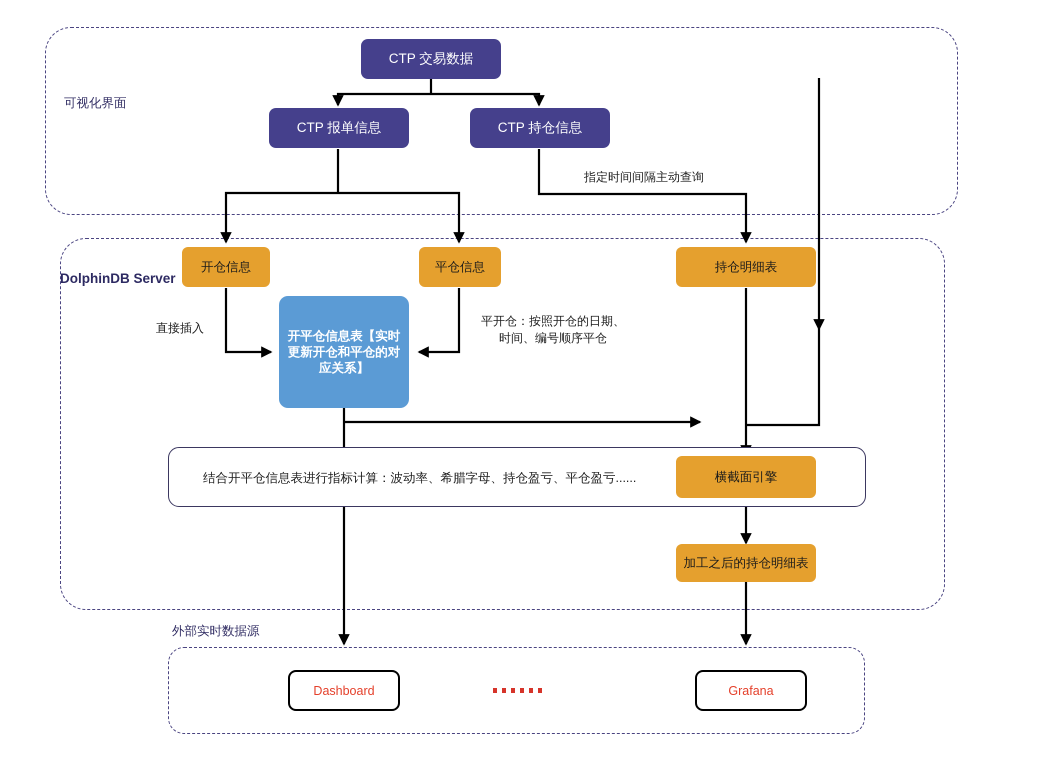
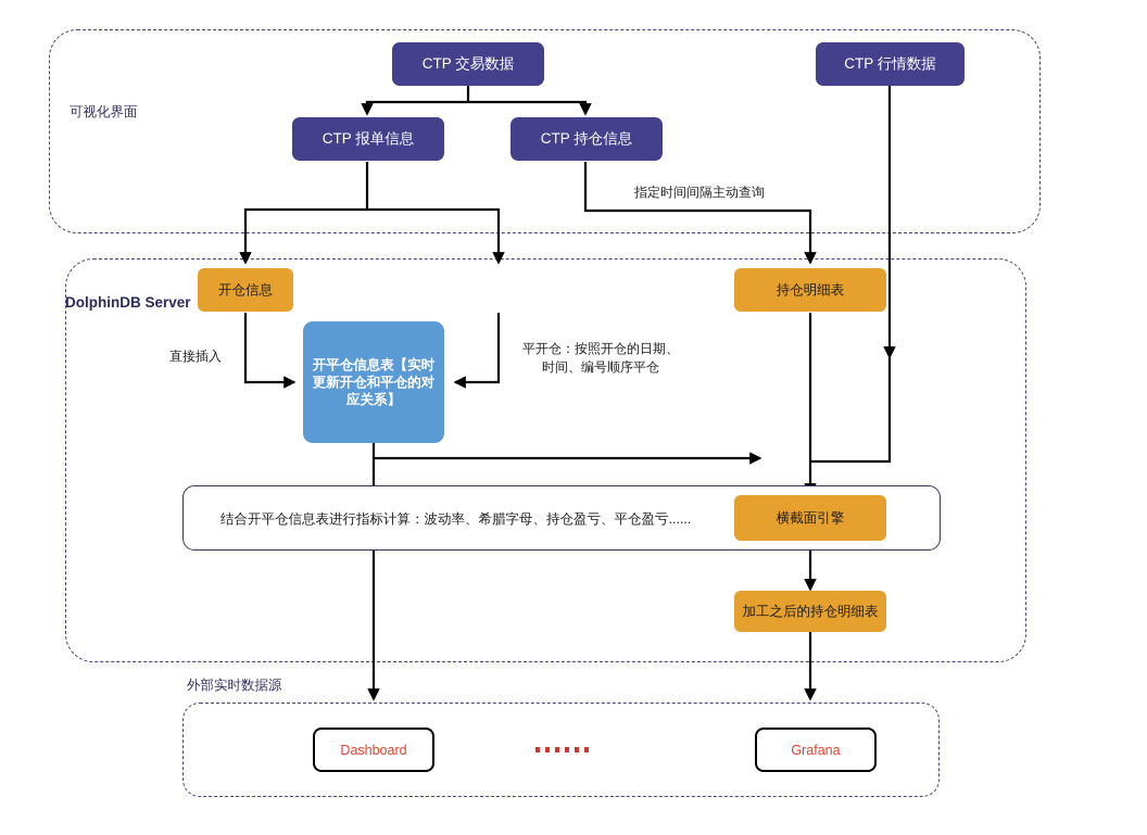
  可视化界面
  DolphinDB Server
  外部实时数据源
  CTP 交易数据
+ CTP 行情数据
  CTP 报单信息
  CTP 持仓信息
  开仓信息
- 平仓信息
  持仓明细表
  开平仓信息表【实时更新开仓和平仓的对应关系】
  结合开平仓信息表进行指标计算：波动率、希腊字母、持仓盈亏、平仓盈亏......
  横截面引擎
  加工之后的持仓明细表
  Dashboard
  Grafana
  指定时间间隔主动查询
  直接插入
  平开仓：按照开仓的日期、
  时间、编号顺序平仓
